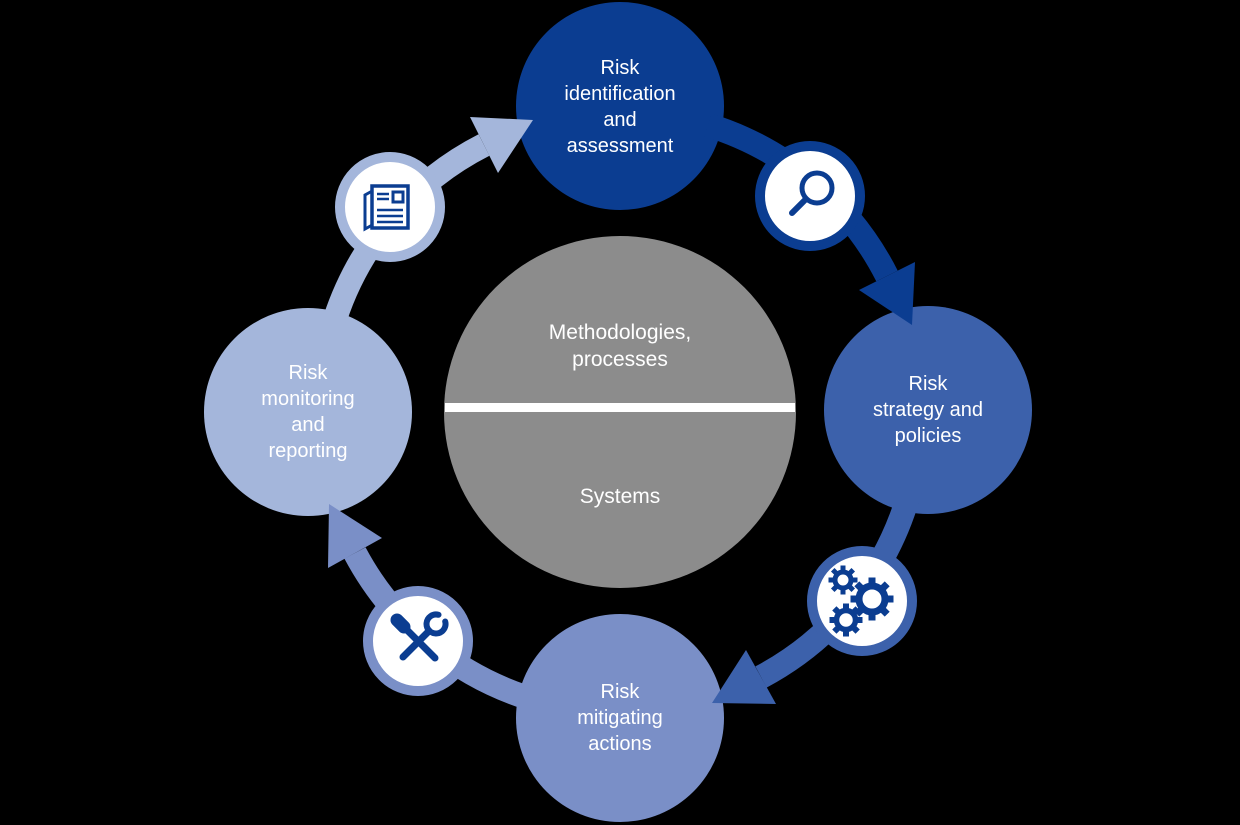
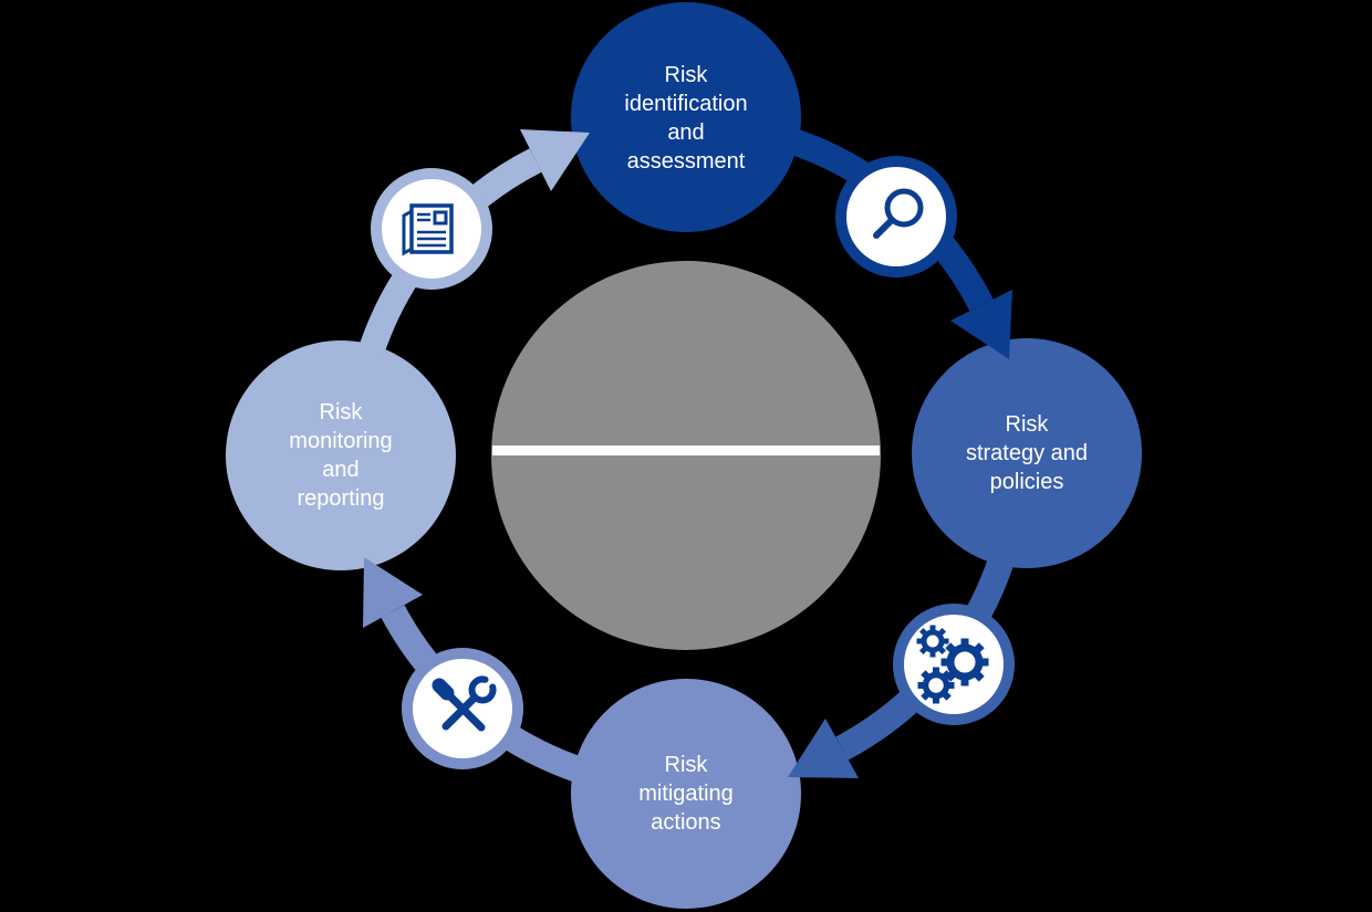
  Risk
  identification
  and
  assessment
  Risk
  strategy and
  policies
  Risk
  mitigating
  actions
  Risk
  monitoring
  and
  reporting
- Methodologies,
- processes
- Systems
